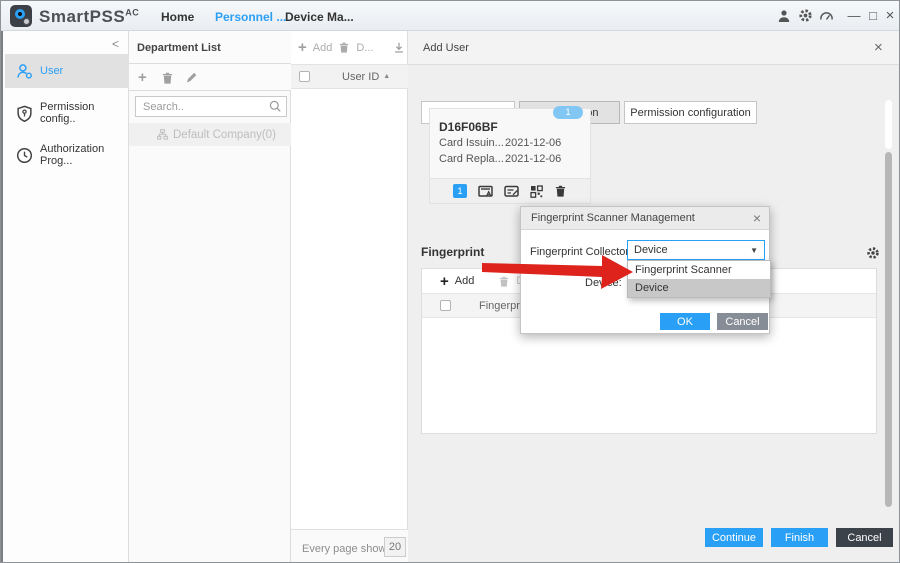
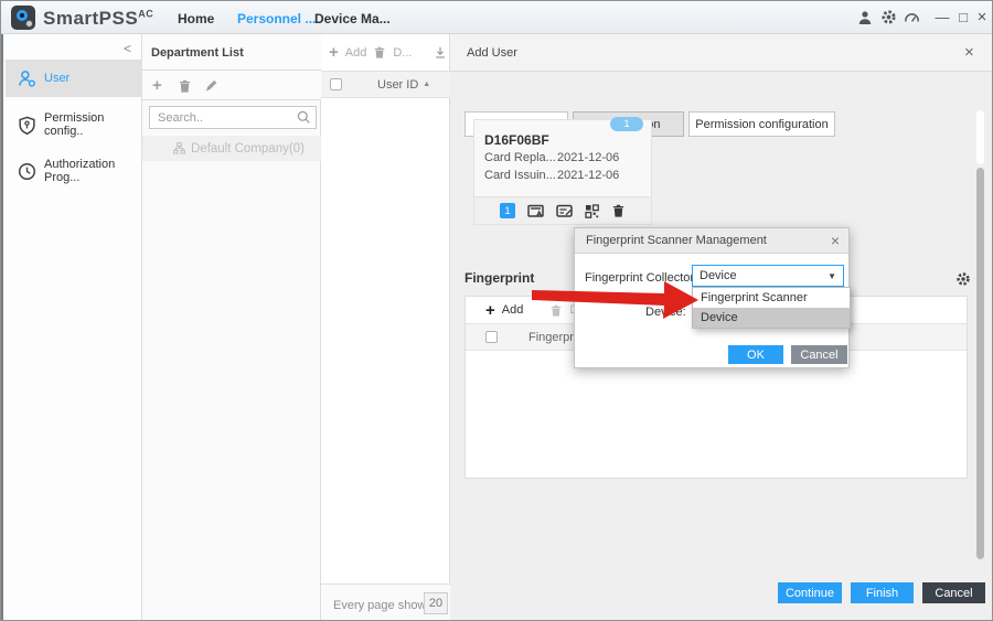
  SmartPSSAC
  Home
  Personnel ...
  Device Ma...
  —
  □
  ×
  <
  User
  Permission config..
  Authorization Prog...
  Department List
  +
  Search..
  Default Company(0)
  +
  Add
  D...
  User ID
  Every page show
  20
  Add User
  ×
  Permission configuration
  D16F06BF
- Card Issuin...
+ Card Repla...
  2021-12-06
- Card Repla...
+ Card Issuin...
  2021-12-06
  1
  1
  Fingerprint
  +
  Add
  Fingerpr
  Continue
  Finish
  Cancel
  Fingerprint Scanner Management
  ×
  Fingerprint Collecto
  Device
  ▼
  Fingerprint Scanner
  Device
  OK
  Cancel
